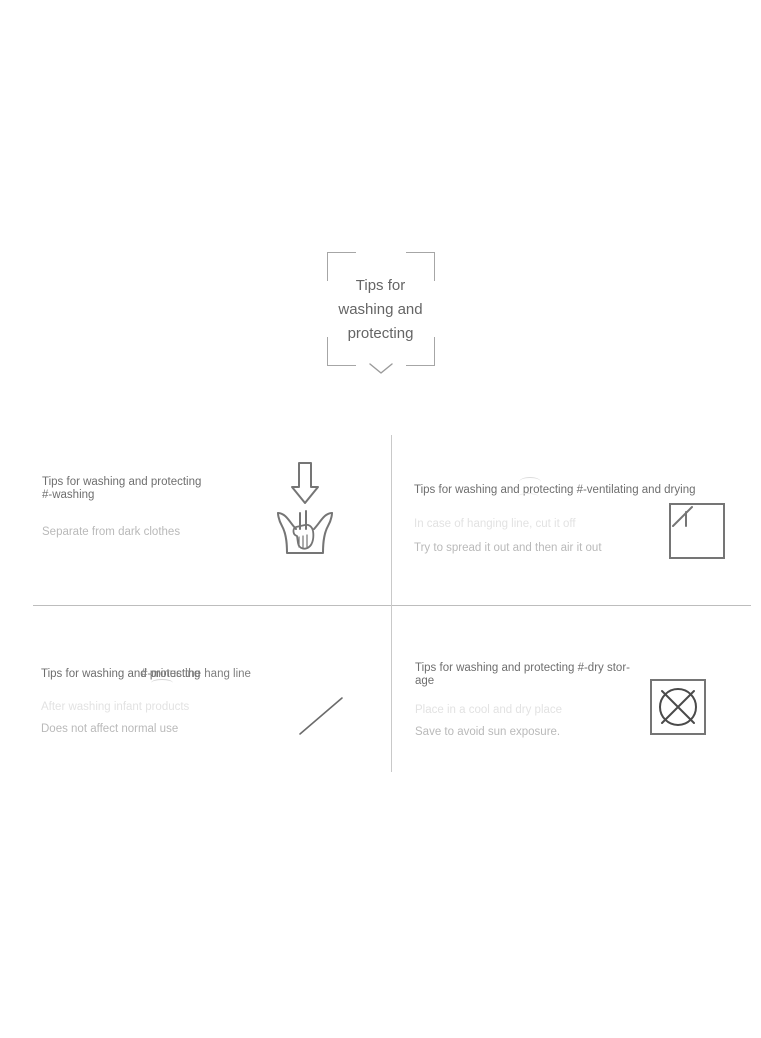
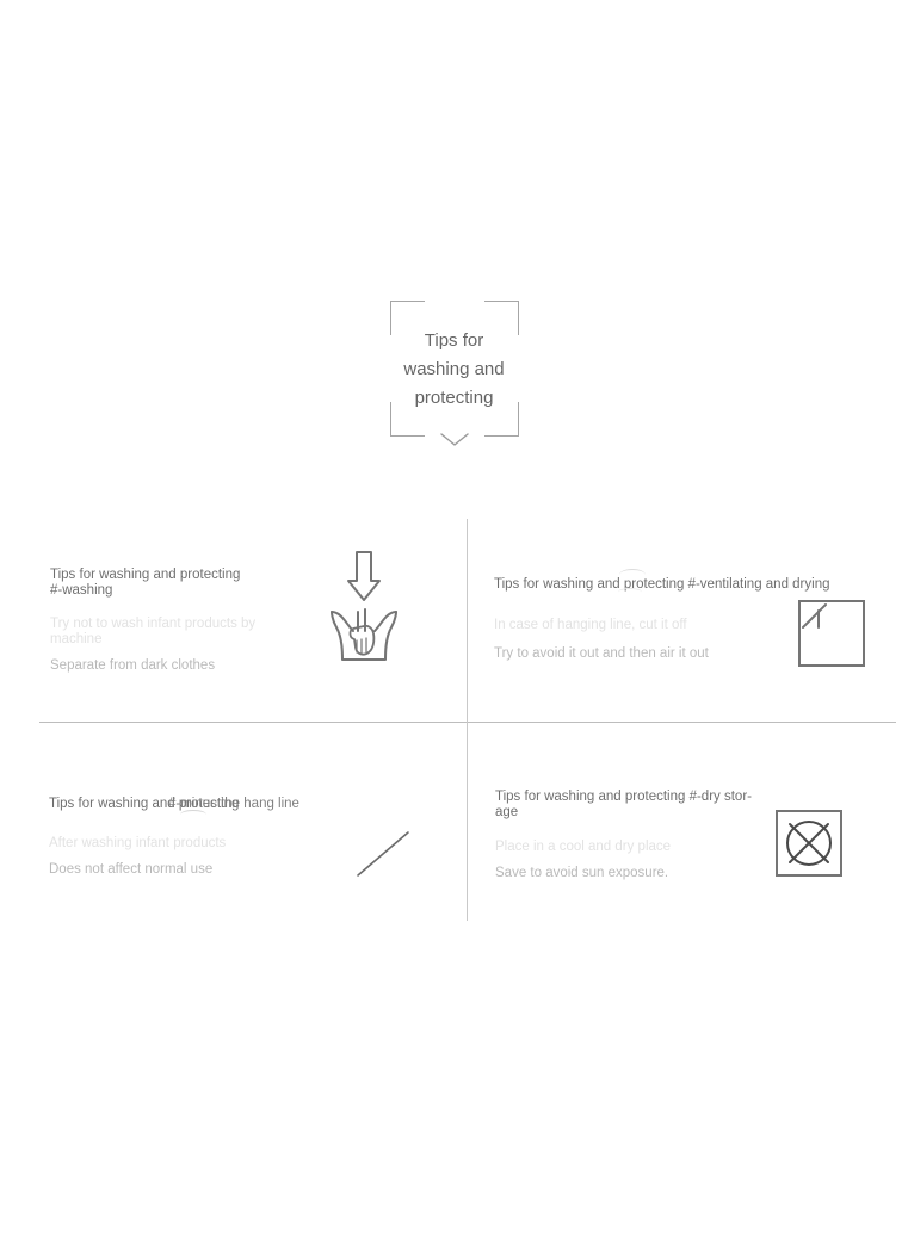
  Tips for
  washing and
  protecting
  Tips for washing and protecting
  #-washing
+ Try not to wash infant products by machine
  Separate from dark clothes
  Tips for washing and protecting #-ventilating and drying
  In case of hanging line, cut it off
- Try to spread it out and then air it out
+ Try to avoid it out and then air it out
  Tips for washing and protecting
  #-minus the hang line
  After washing infant products
  Does not affect normal use
  Tips for washing and protecting #-dry stor-
  age
  Place in a cool and dry place
  Save to avoid sun exposure.
